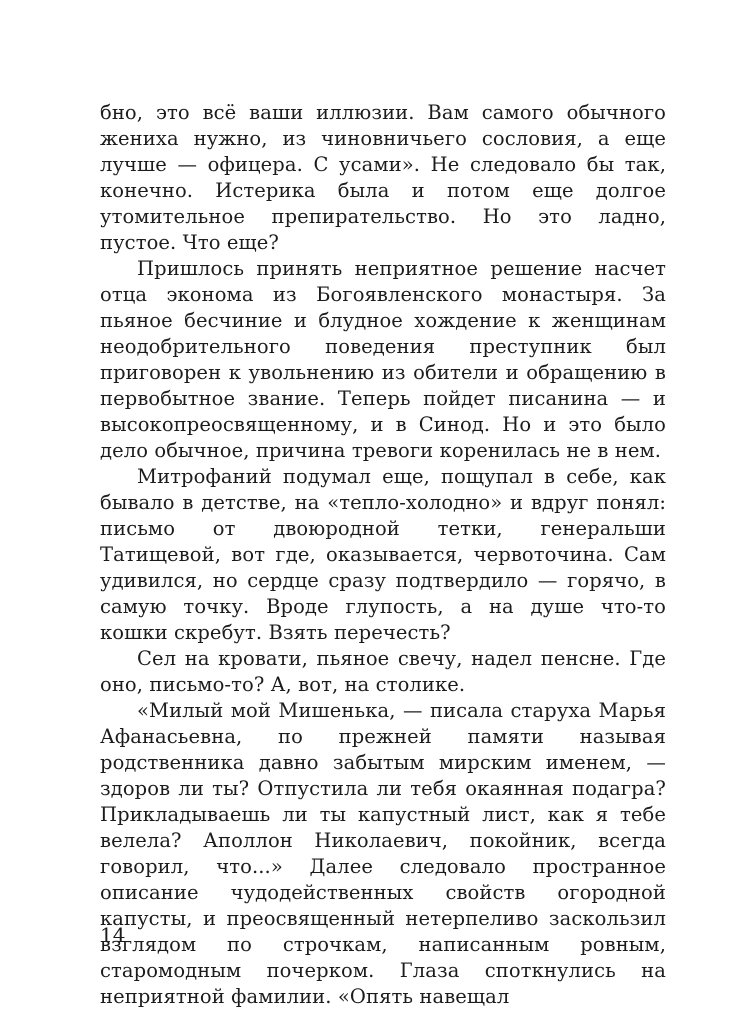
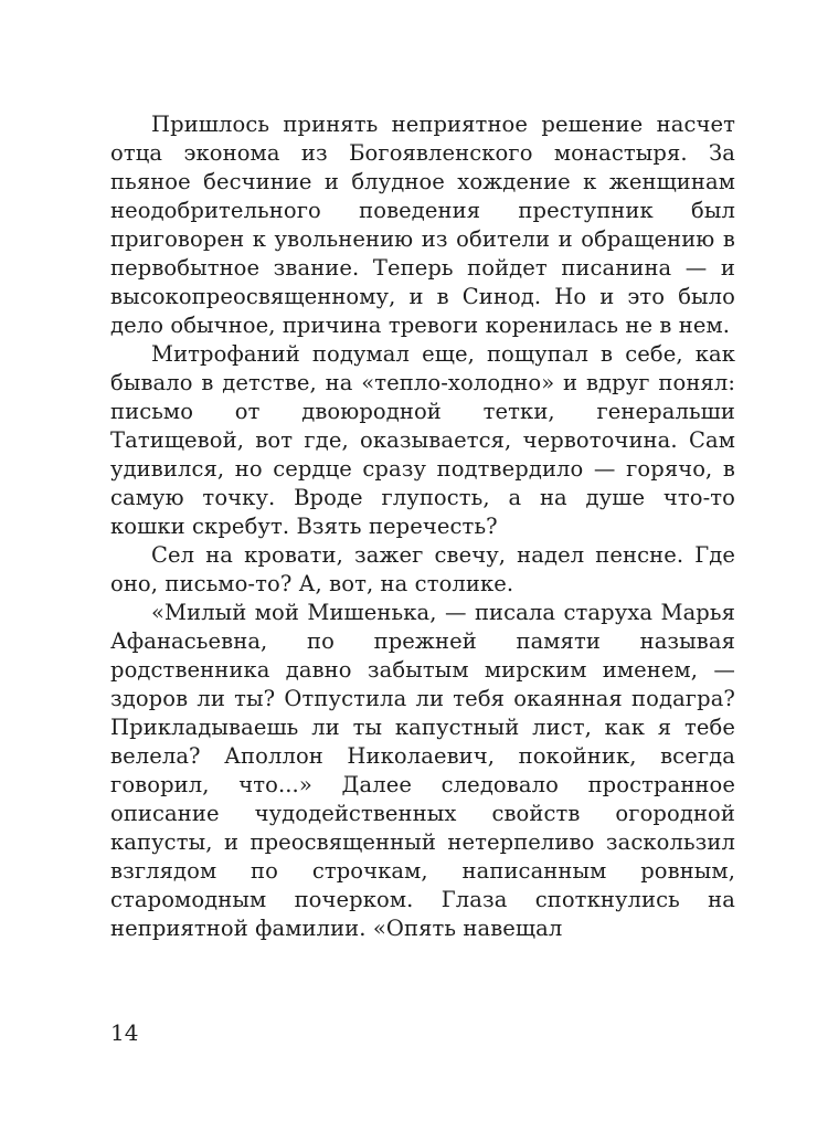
- бно, это всё ваши иллюзии. Вам самого обычного жениха нужно, из чиновничьего сословия, а еще лучше — офицера. С усами». Не следовало бы так, конечно. Истерика была и потом еще долгое утомительное препирательство. Но это ладно, пустое. Что еще?
  Пришлось принять неприятное решение насчет отца эконома из Богоявленского монастыря. За пьяное бесчиние и блудное хождение к женщинам неодобрительного поведения преступник был приговорен к увольнению из обители и обращению в первобытное звание. Теперь пойдет писанина — и высокопреосвященному, и в Синод. Но и это было дело обычное, причина тревоги коренилась не в нем.
  Митрофаний подумал еще, пощупал в себе, как бывало в детстве, на «тепло-холодно» и вдруг понял: письмо от двоюродной тетки, генеральши Татищевой, вот где, оказывается, червоточина. Сам удивился, но сердце сразу подтвердило — горячо, в самую точку. Вроде глупость, а на душе что-то кошки скребут. Взять перечесть?
- Сел на кровати, пьяное свечу, надел пенсне. Где оно, письмо-то? А, вот, на столике.
+ Сел на кровати, зажег свечу, надел пенсне. Где оно, письмо-то? А, вот, на столике.
  «Милый мой Мишенька, — писала старуха Марья Афанасьевна, по прежней памяти называя родственника давно забытым мирским именем, — здоров ли ты? Отпустила ли тебя окаянная подагра? Прикладываешь ли ты капустный лист, как я тебе велела? Аполлон Николаевич, покойник, всегда говорил, что...» Далее следовало пространное описание чудодейственных свойств огородной капусты, и преосвященный нетерпеливо заскользил взглядом по строчкам, написанным ровным, старомодным почерком. Глаза споткнулись на неприятной фамилии. «Опять навещал
  14
